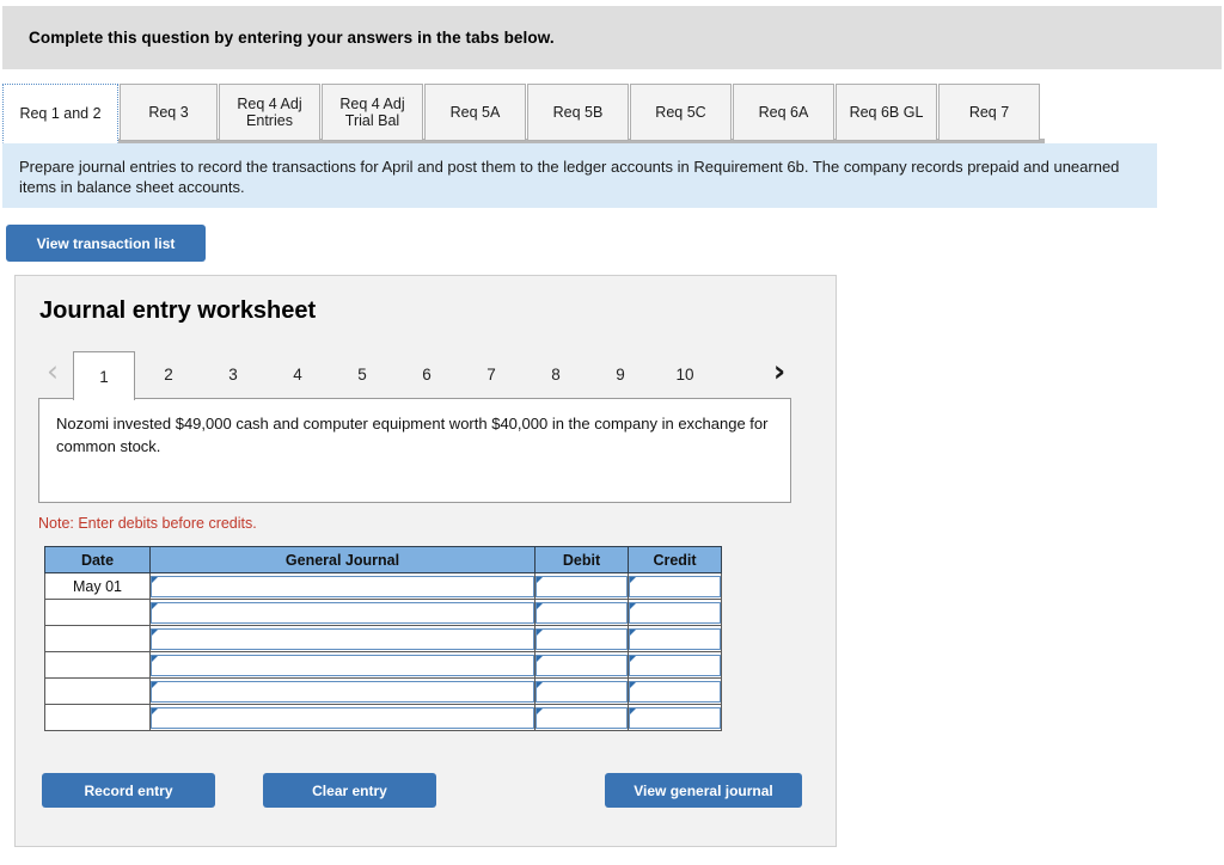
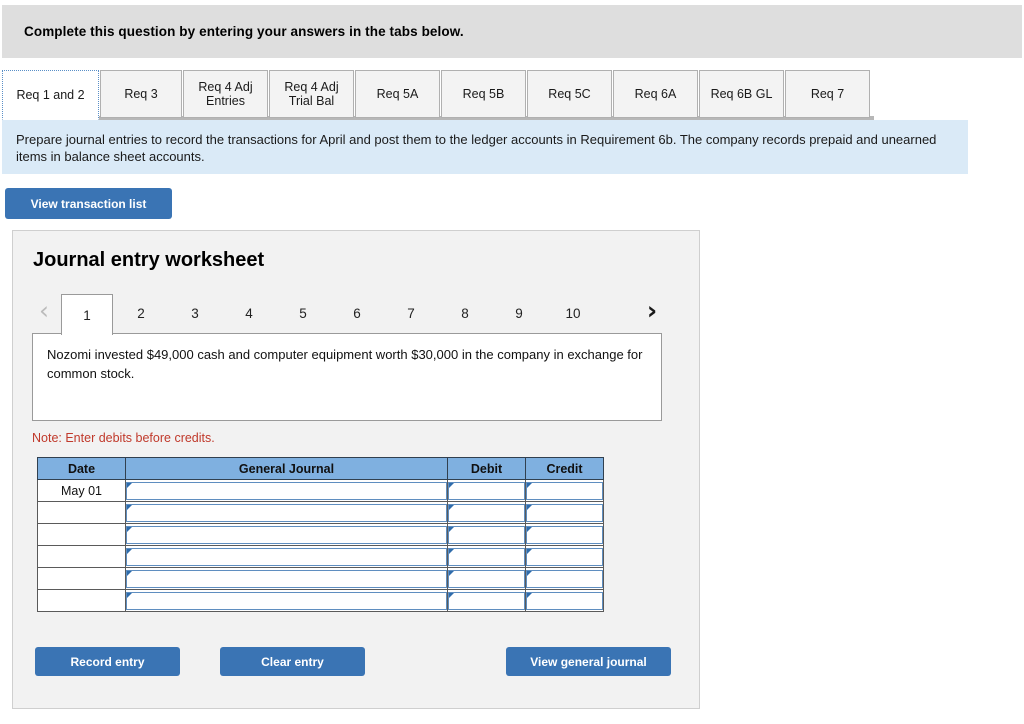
  Complete this question by entering your answers in the tabs below.
  Req 1 and 2
  Req 3
  Req 4 Adj
  Entries
  Req 4 Adj
  Trial Bal
  Req 5A
  Req 5B
  Req 5C
  Req 6A
  Req 6B GL
  Req 7
  Prepare journal entries to record the transactions for April and post them to the ledger accounts in Requirement 6b. The company records prepaid and unearned items in balance sheet accounts.
  View transaction list
  Journal entry worksheet
  ‹
  1
  2
  3
  4
  5
  6
  7
  8
  9
  10
  ›
- Nozomi invested $49,000 cash and computer equipment worth $40,000 in the company in exchange for common stock.
+ Nozomi invested $49,000 cash and computer equipment worth $30,000 in the company in exchange for common stock.
  Note: Enter debits before credits.
  Date	General Journal	Debit	Credit
  May 01
  Record entry
  Clear entry
  View general journal
